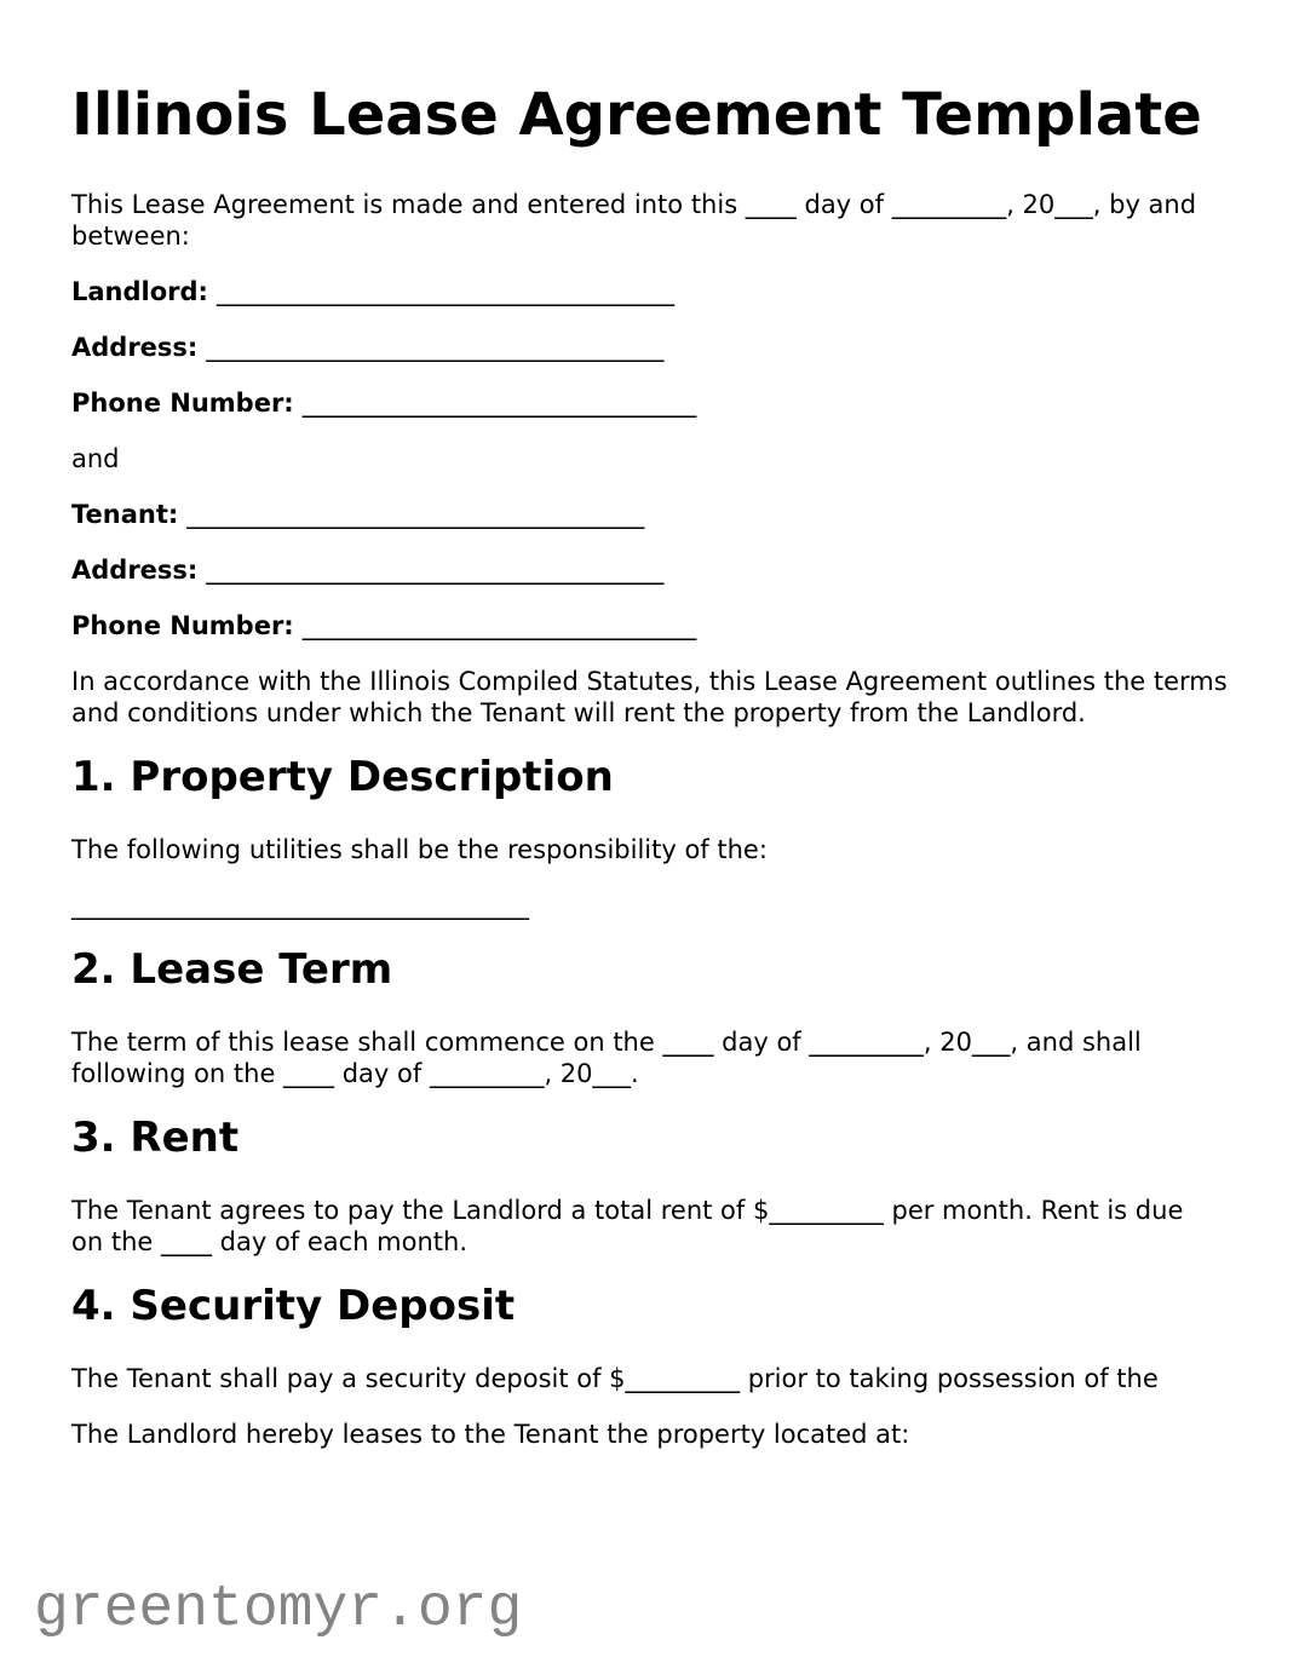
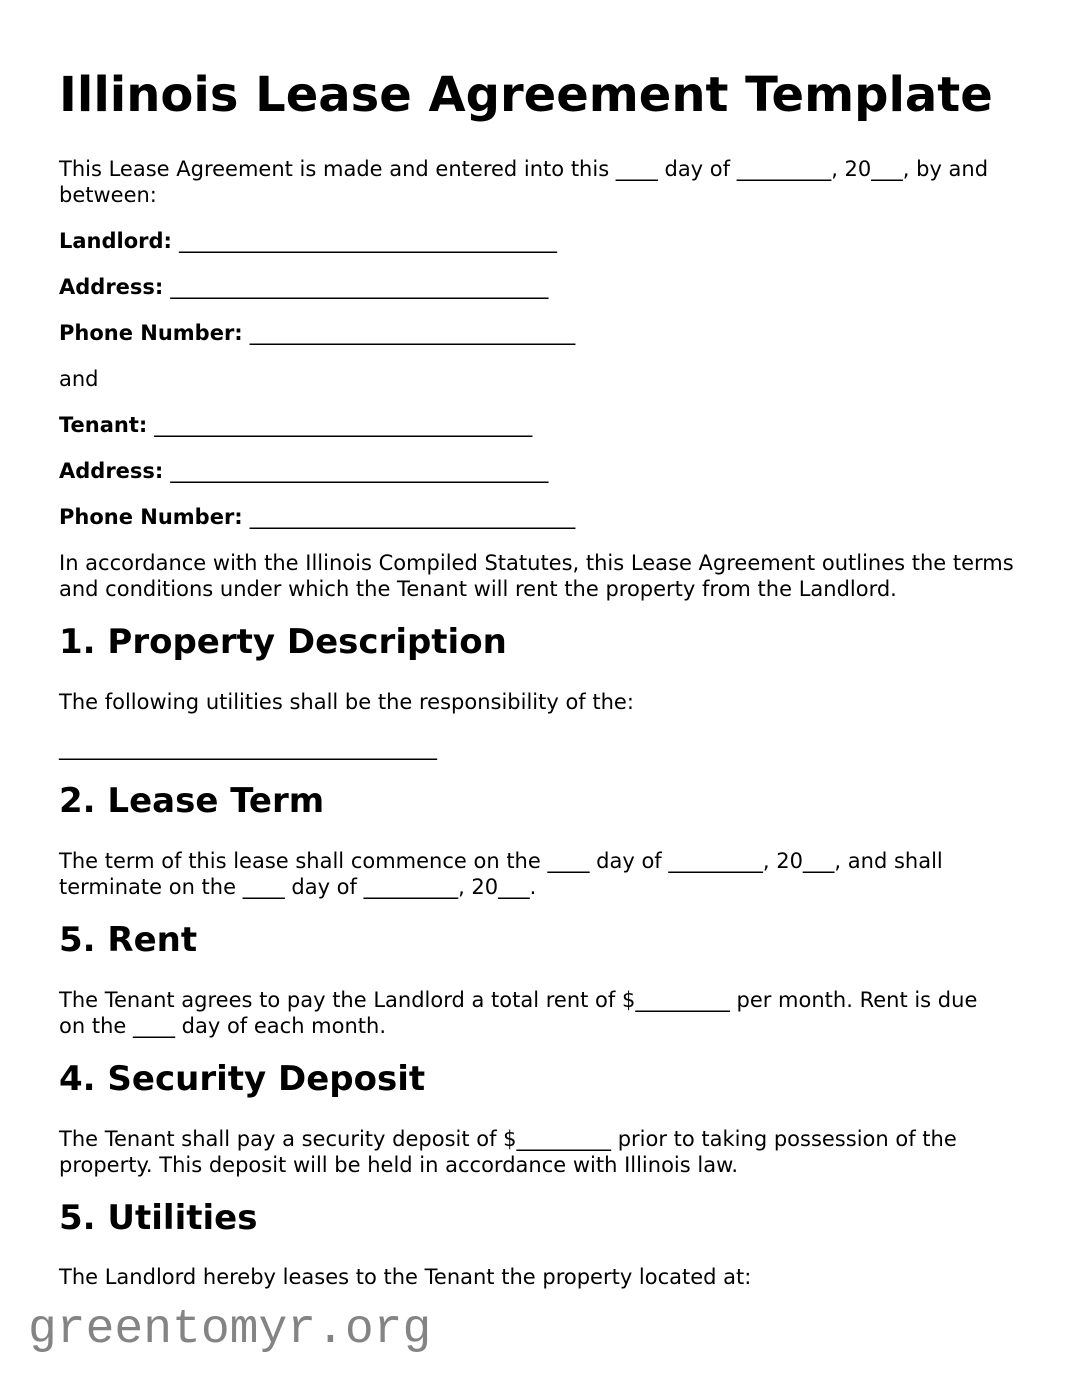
  greentomyr.org
  Illinois Lease Agreement Template
  This Lease Agreement is made and entered into this ____ day of _________, 20___, by and
  between:
  Landlord: ____________________________________
  Address: ____________________________________
  Phone Number: _______________________________
  and
  Tenant: ____________________________________
  Address: ____________________________________
  Phone Number: _______________________________
  In accordance with the Illinois Compiled Statutes, this Lease Agreement outlines the terms
  and conditions under which the Tenant will rent the property from the Landlord.
  1. Property Description
  The following utilities shall be the responsibility of the:
  ____________________________________
  2. Lease Term
  The term of this lease shall commence on the ____ day of _________, 20___, and shall
- following on the ____ day of _________, 20___.
+ terminate on the ____ day of _________, 20___.
- 3. Rent
+ 5. Rent
  The Tenant agrees to pay the Landlord a total rent of $_________ per month. Rent is due
  on the ____ day of each month.
  4. Security Deposit
  The Tenant shall pay a security deposit of $_________ prior to taking possession of the
+ property. This deposit will be held in accordance with Illinois law.
+ 5. Utilities
  The Landlord hereby leases to the Tenant the property located at:
